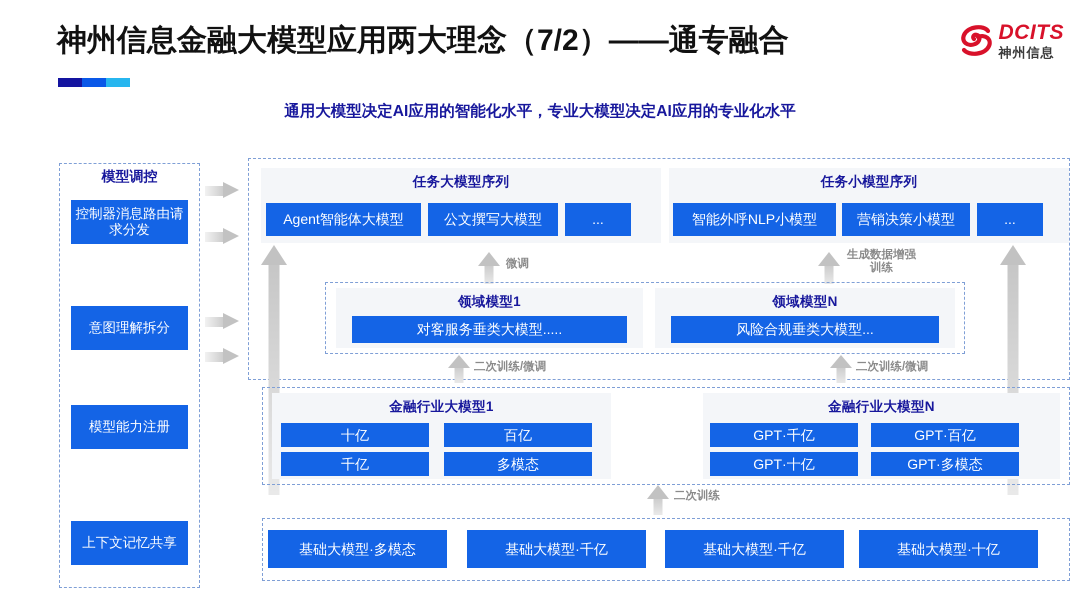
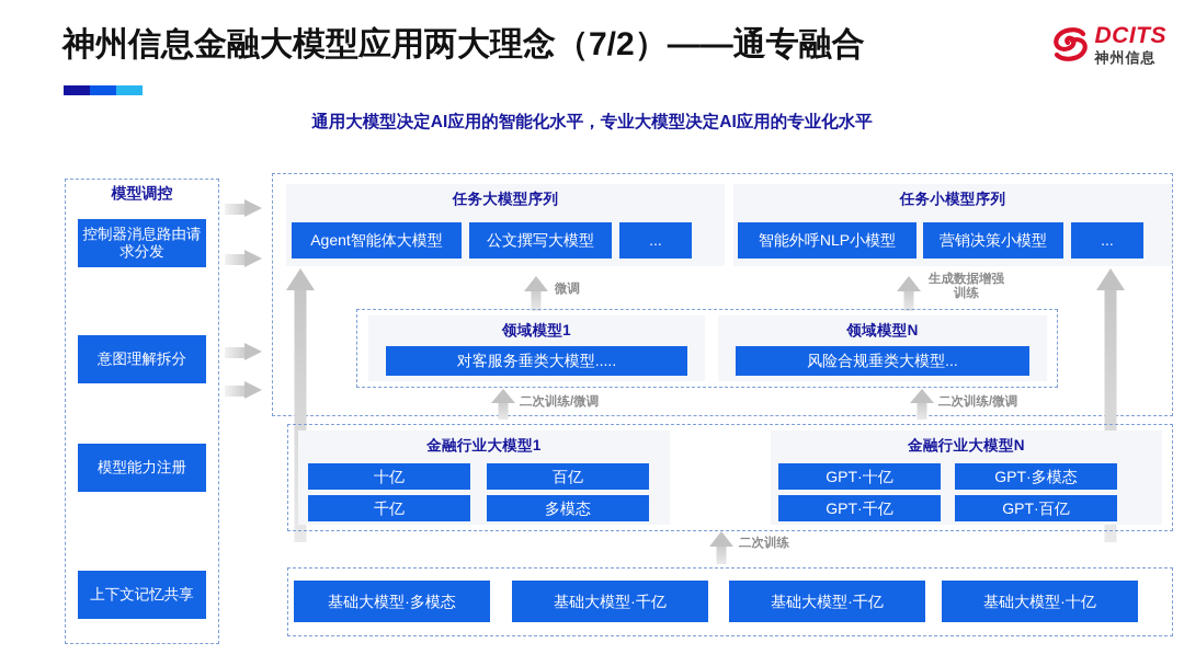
  神州信息金融大模型应用两大理念（7/2）——通专融合
  通用大模型决定AI应用的智能化水平，专业大模型决定AI应用的专业化水平
  DCITS
  神州信息
  模型调控
  控制器消息路由请求分发
  意图理解拆分
  模型能力注册
  上下文记忆共享
  任务大模型序列
  Agent智能体大模型
  公文撰写大模型
  ...
  任务小模型序列
  智能外呼NLP小模型
  营销决策小模型
  ...
  微调
  生成数据增强
  训练
  领域模型1
  对客服务垂类大模型.....
  领域模型N
  风险合规垂类大模型...
  二次训练/微调
  二次训练/微调
  金融行业大模型1
  十亿
  百亿
  千亿
  多模态
  金融行业大模型N
- GPT·千亿
+ GPT·十亿
- GPT·百亿
+ GPT·多模态
- GPT·十亿
+ GPT·千亿
- GPT·多模态
+ GPT·百亿
  二次训练
  基础大模型·多模态
  基础大模型·千亿
  基础大模型·千亿
  基础大模型·十亿
